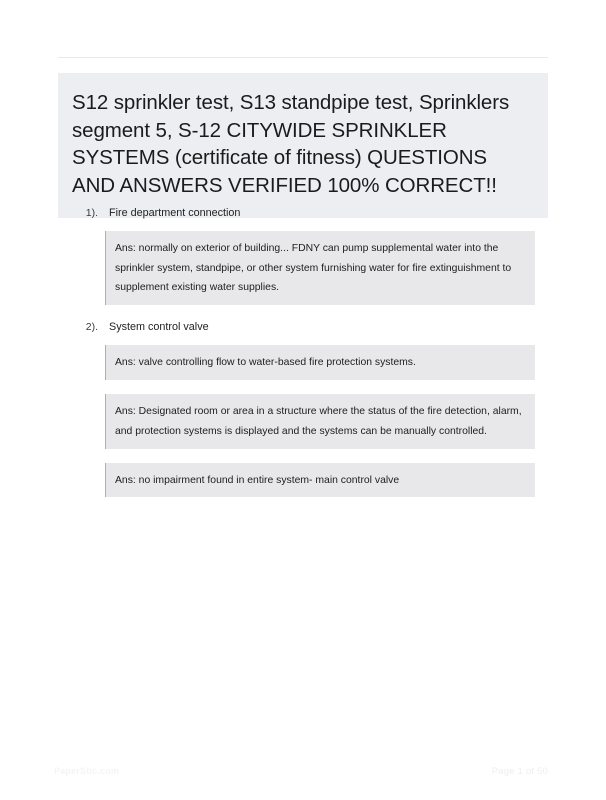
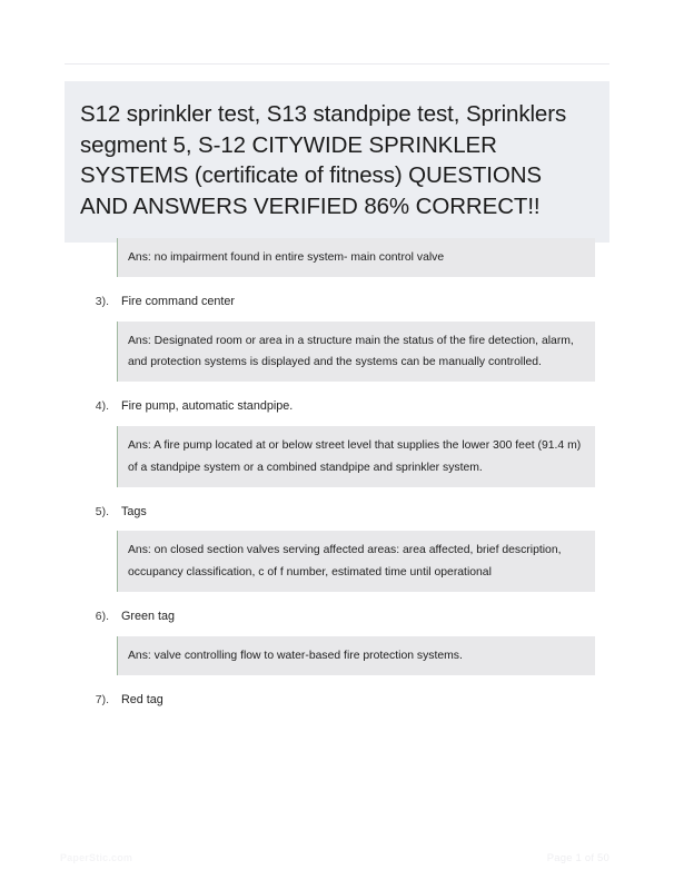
- S12 sprinkler test, S13 standpipe test, Sprinklers segment 5, S-12 CITYWIDE SPRINKLER SYSTEMS (certificate of fitness) QUESTIONS AND ANSWERS VERIFIED 100% CORRECT!!
+ S12 sprinkler test, S13 standpipe test, Sprinklers segment 5, S-12 CITYWIDE SPRINKLER SYSTEMS (certificate of fitness) QUESTIONS AND ANSWERS VERIFIED 86% CORRECT!!
- 1).
- Fire department connection
- Ans: normally on exterior of building... FDNY can pump supplemental water into the sprinkler system, standpipe, or other system furnishing water for fire extinguishment to supplement existing water supplies.
- 2).
- System control valve
- Ans: valve controlling flow to water-based fire protection systems.
+ Ans: no impairment found in entire system- main control valve
+ 3).
+ Fire command center
- Ans: Designated room or area in a structure where the status of the fire detection, alarm, and protection systems is displayed and the systems can be manually controlled.
+ Ans: Designated room or area in a structure main the status of the fire detection, alarm, and protection systems is displayed and the systems can be manually controlled.
+ 4).
+ Fire pump, automatic standpipe.
+ Ans: A fire pump located at or below street level that supplies the lower 300 feet (91.4 m) of a standpipe system or a combined standpipe and sprinkler system.
+ 5).
+ Tags
+ Ans: on closed section valves serving affected areas: area affected, brief description, occupancy classification, c of f number, estimated time until operational
+ 6).
+ Green tag
- Ans: no impairment found in entire system- main control valve
+ Ans: valve controlling flow to water-based fire protection systems.
+ 7).
+ Red tag
